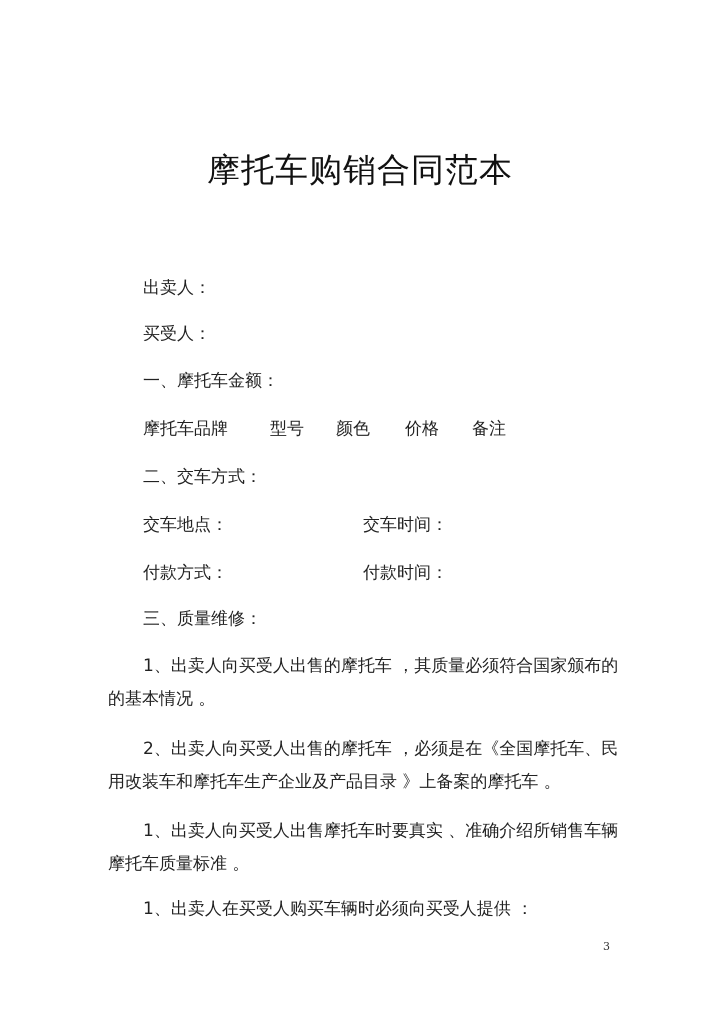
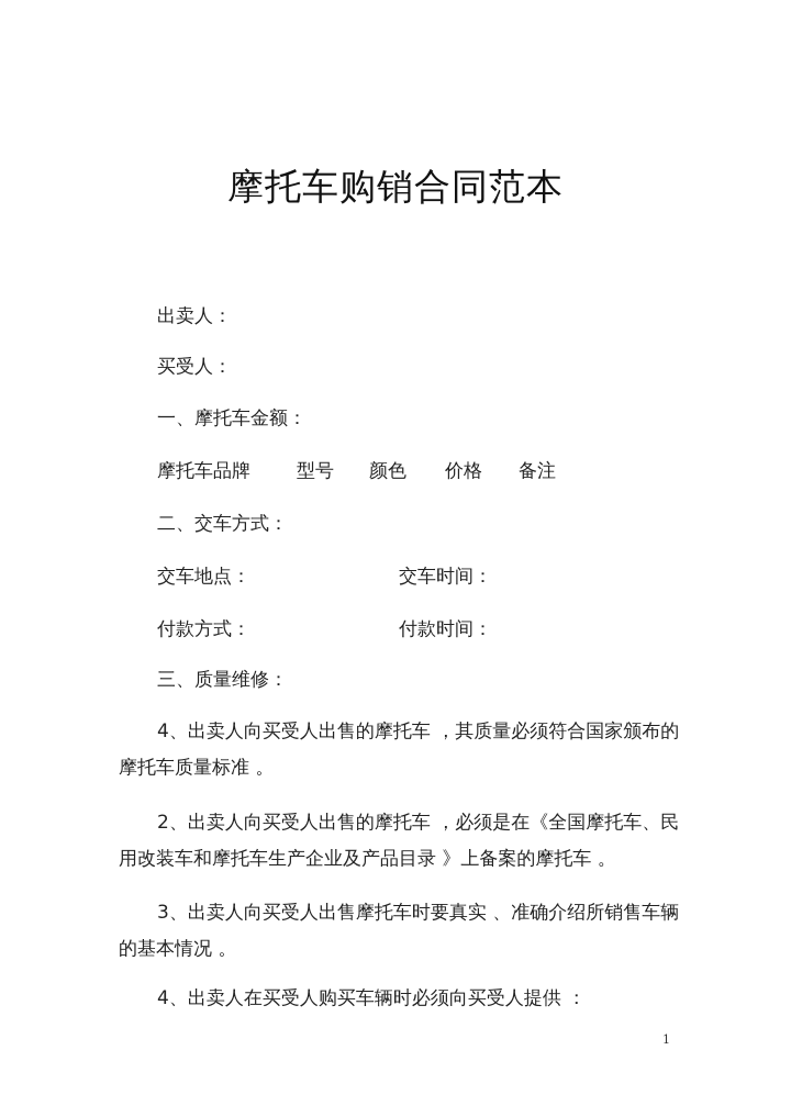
  摩托车购销合同范本
  出卖人：
  买受人：
  一、摩托车金额：
  摩托车品牌
  型号
  颜色
  价格
  备注
  二、交车方式：
  交车地点：
  交车时间：
  付款方式：
  付款时间：
  三、质量维修：
- 1、出卖人向买受人出售的摩托车 ，其质量必须符合国家颁布的
+ 4、出卖人向买受人出售的摩托车 ，其质量必须符合国家颁布的
- 的基本情况 。
+ 摩托车质量标准 。
  2、出卖人向买受人出售的摩托车 ，必须是在《全国摩托车、民
  用改装车和摩托车生产企业及产品目录 》上备案的摩托车 。
- 1、出卖人向买受人出售摩托车时要真实 、准确介绍所销售车辆
+ 3、出卖人向买受人出售摩托车时要真实 、准确介绍所销售车辆
- 摩托车质量标准 。
+ 的基本情况 。
- 1、出卖人在买受人购买车辆时必须向买受人提供 ：
+ 4、出卖人在买受人购买车辆时必须向买受人提供 ：
- 3
+ 1
